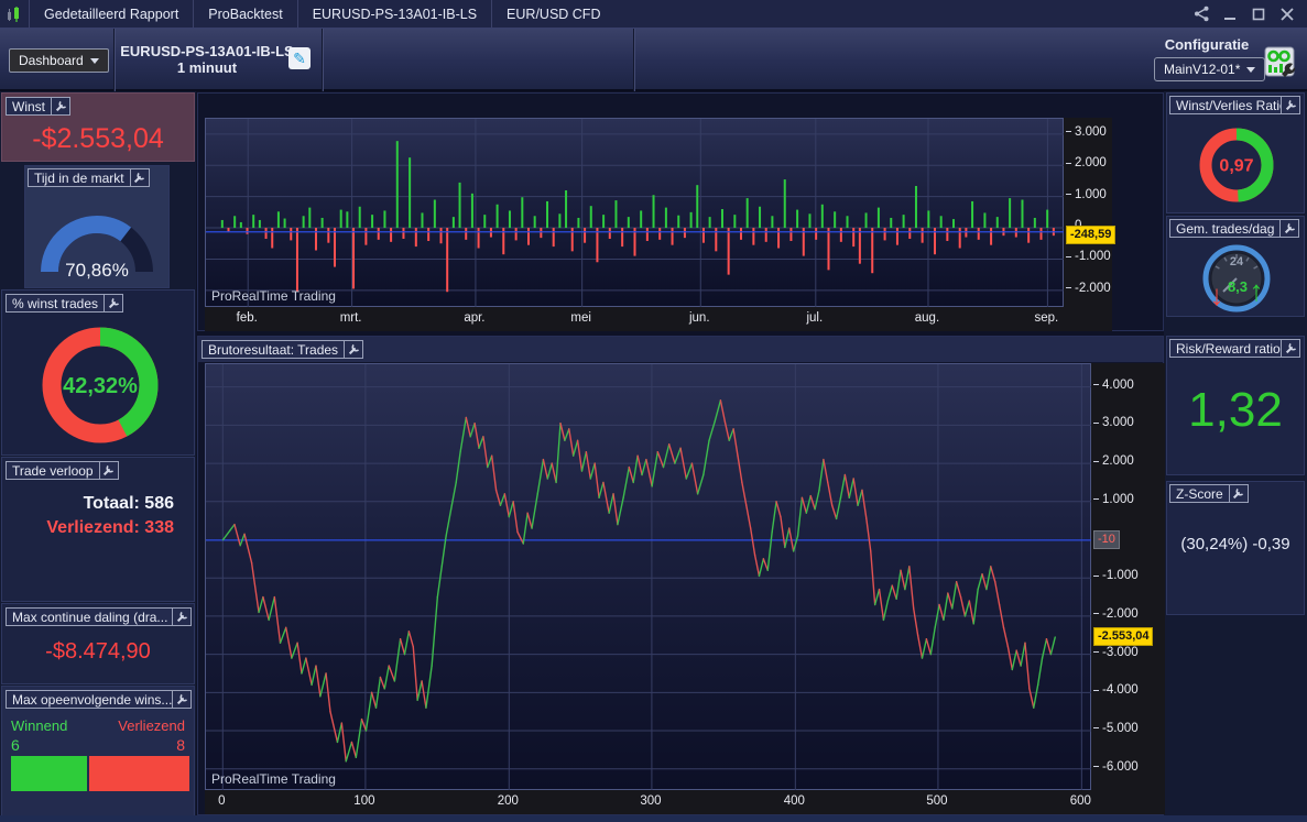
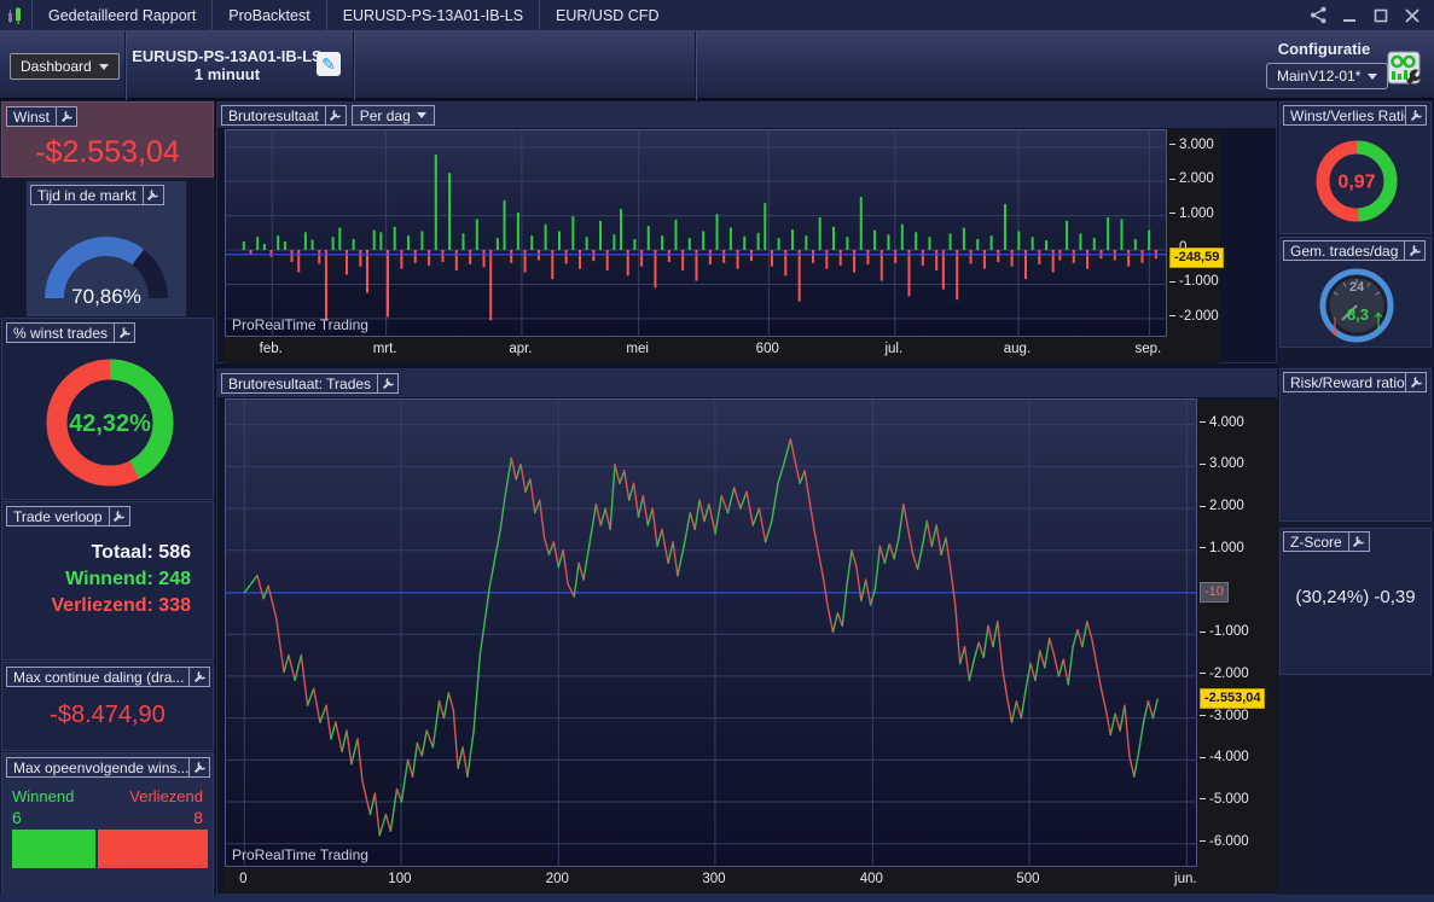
  Gedetailleerd Rapport
  ProBacktest
  EURUSD-PS-13A01-IB-LS
  EUR/USD CFD
  Dashboard
  EURUSD-PS-13A01-IB-L
  1 minuut
  ✎
  Configuratie
  MainV12-01*
  Winst
  -$2.553,04
  Tijd in de markt
  70,86%
  % winst trades
  42,32%
  Trade verloop
  Totaal: 586
+ Winnend: 248
  Verliezend: 338
  Max continue daling (dra...
  -$8.474,90
  Max opeenvolgende wins...
  Winnend
  Verliezend
  6
  8
  Winst/Verlies Rati
  0,97
  Gem. trades/dag
  24
  ↓
  ↑
  8,3
  Risk/Reward ratio
- 1,32
  Z-Score
  (30,24%) -0,39
+ Brutoresultaat
+ Per dag
  ProRealTime Trading
  3.000
  2.000
  1.000
  -1.000
  -2.000
  -248,59
  feb.
  mrt.
  apr.
  mei
- jun.
+ 600
  jul.
  aug.
  sep.
  Brutoresultaat: Trades
  ProRealTime Trading
  4.000
  3.000
  2.000
  1.000
  -1.000
  -2.000
  -3.000
  -4.000
  -5.000
  -6.000
  -10
  -2.553,04
  0
  100
  200
  300
  400
  500
- 600
+ jun.
